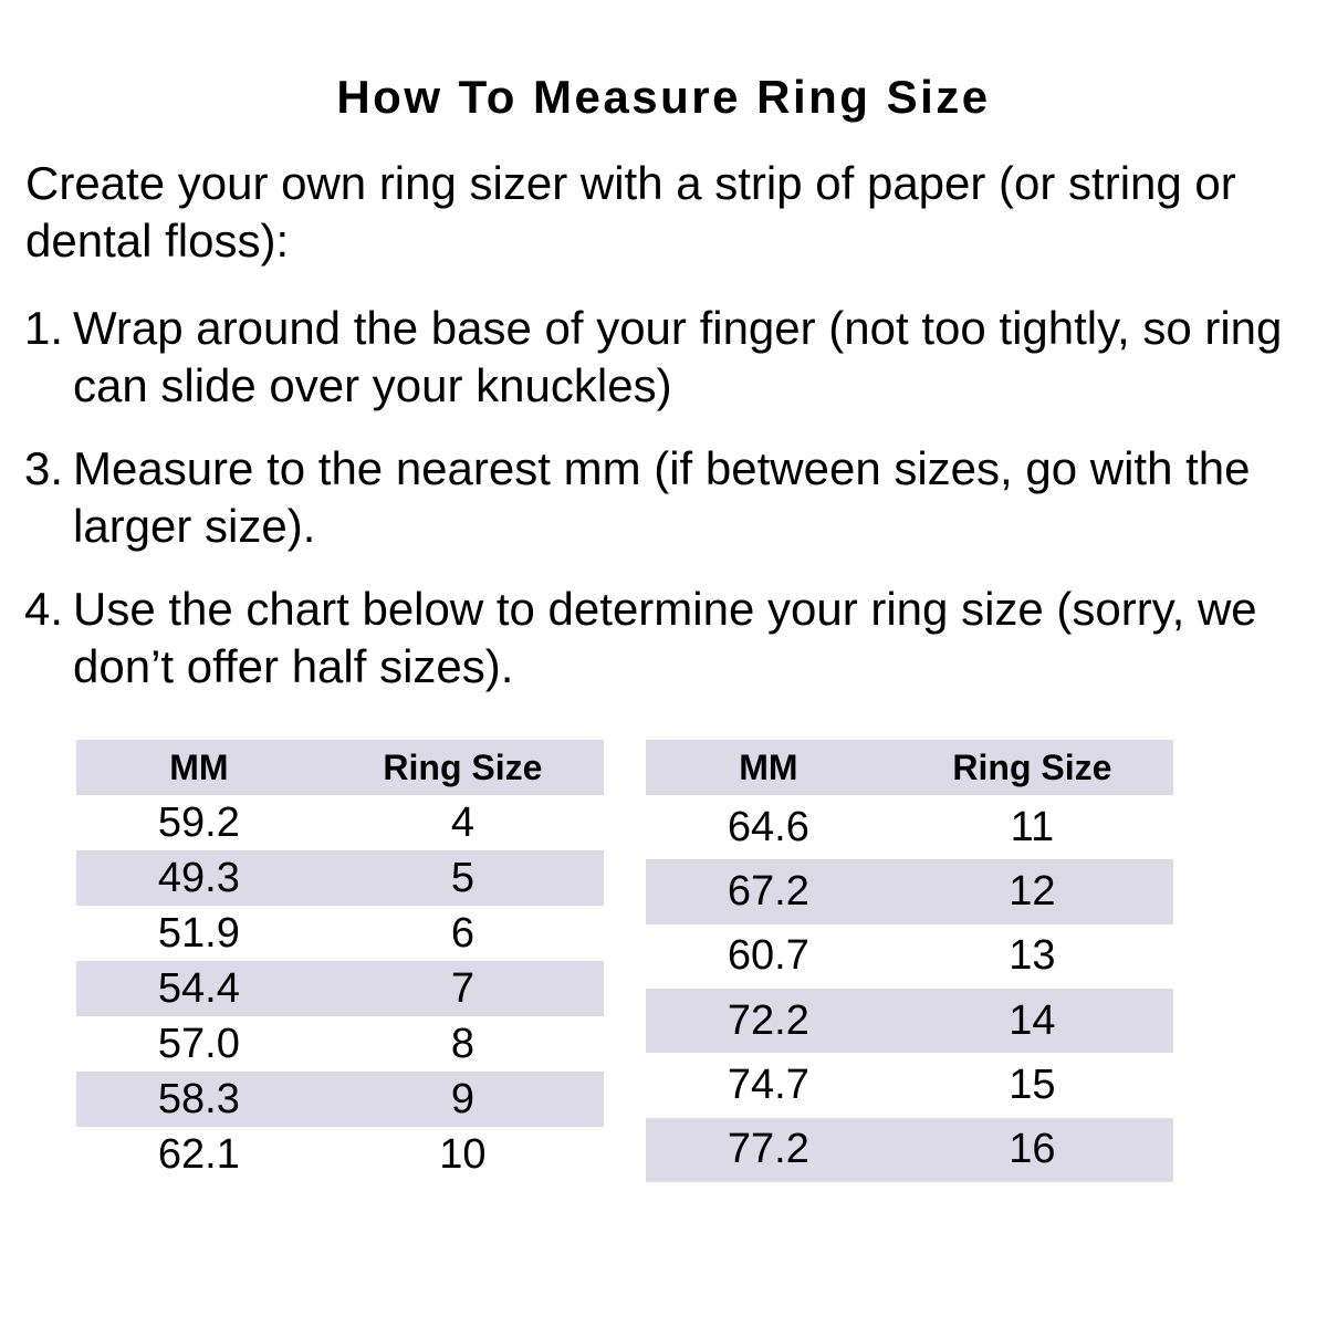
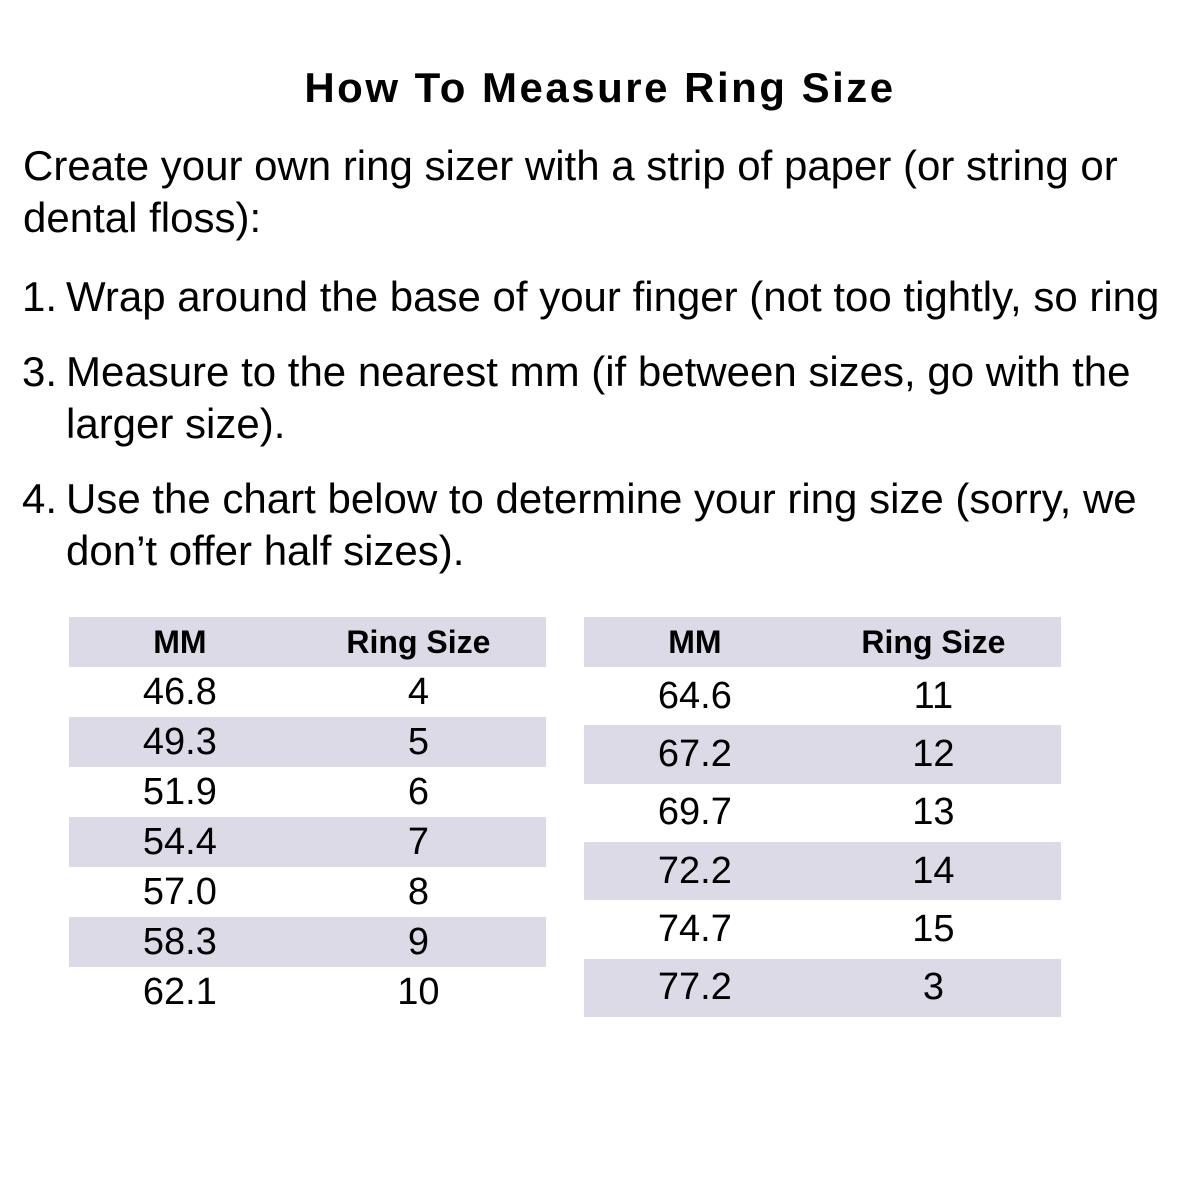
  How To Measure Ring Size
  Create your own ring sizer with a strip of paper (or string or
  dental floss):
  1.
  Wrap around the base of your finger (not too tightly, so ring
- can slide over your knuckles)
  3.
  Measure to the nearest mm (if between sizes, go with the
  larger size).
  4.
  Use the chart below to determine your ring size (sorry, we
  don’t offer half sizes).
  MM	Ring Size
- 59.2	4
+ 46.8	4
  49.3	5
  51.9	6
  54.4	7
  57.0	8
  58.3	9
  62.1	10
  MM	Ring Size
  64.6	11
  67.2	12
- 60.7	13
+ 69.7	13
  72.2	14
  74.7	15
- 77.2	16
+ 77.2	3
